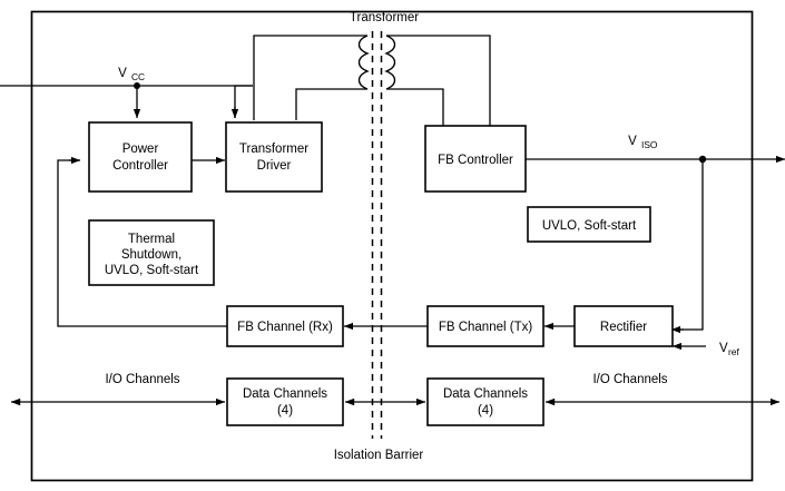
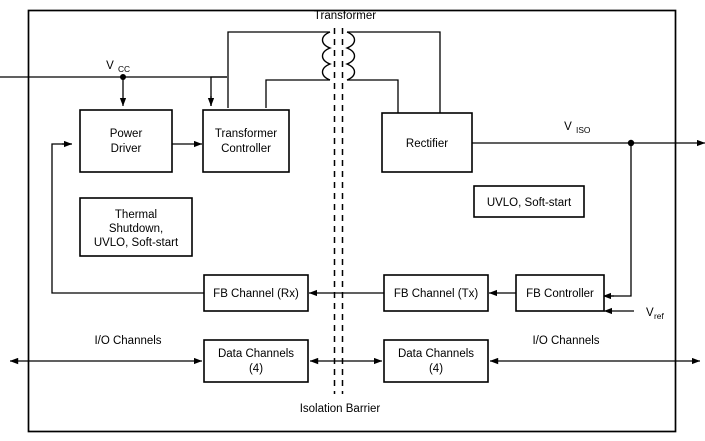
  Transformer
  V
  CC
  Power
- Controller
+ Driver
  Transformer
- Driver
+ Controller
  Thermal
  Shutdown,
  UVLO, Soft-start
- FB Controller
+ Rectifier
  V
  ISO
  UVLO, Soft-start
  FB Channel (Rx)
  FB Channel (Tx)
- Rectifier
+ FB Controller
  V
  ref
  Data Channels
  (4)
  Data Channels
  (4)
  I/O Channels
  I/O Channels
  Isolation Barrier
